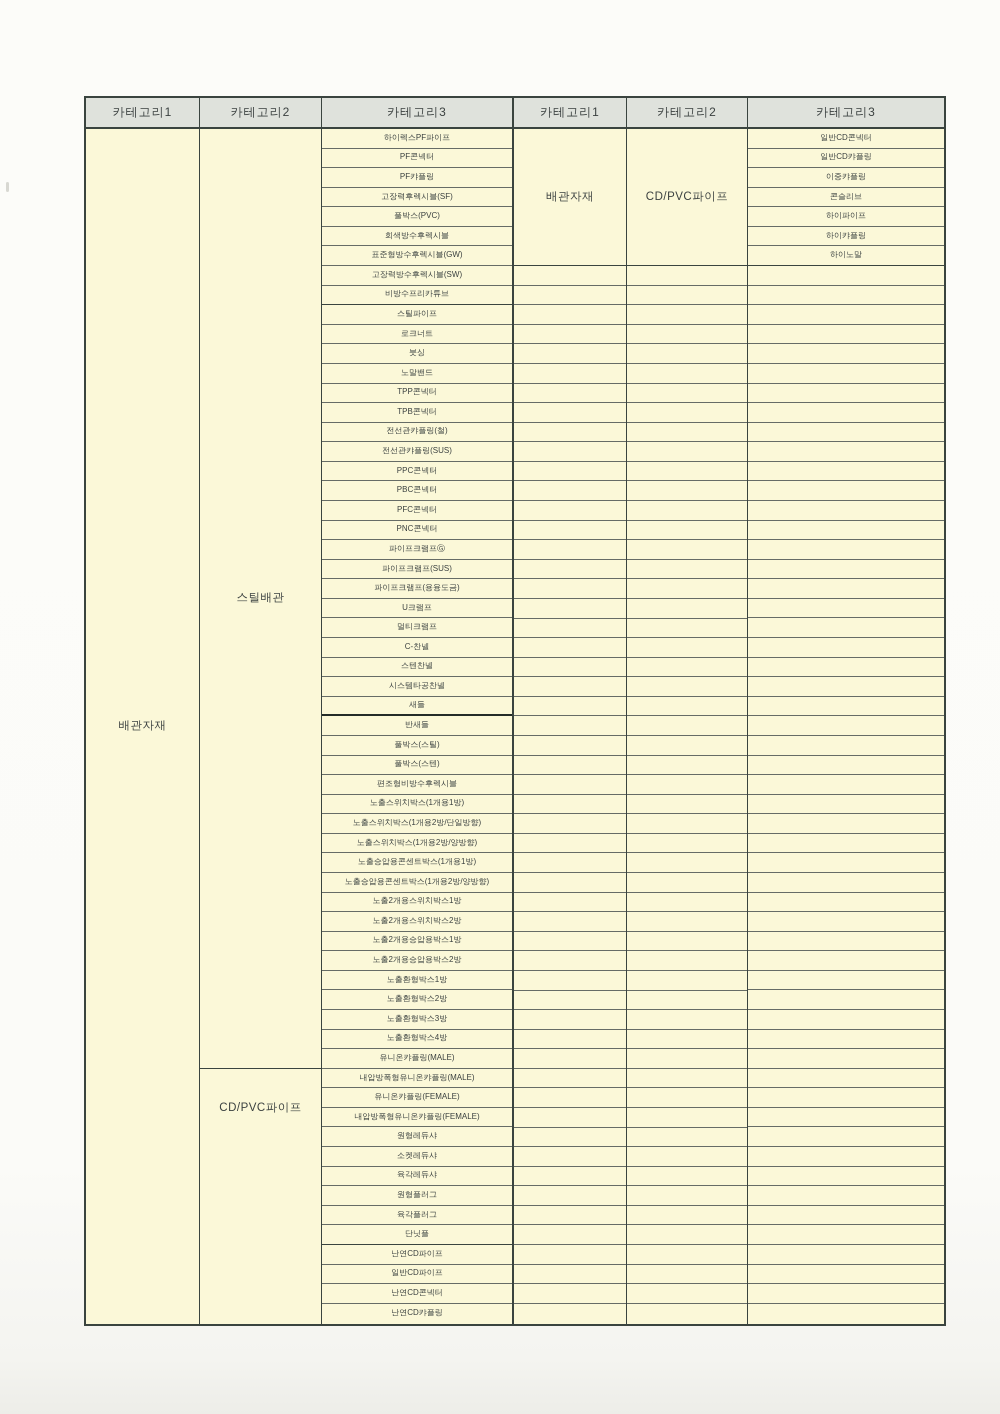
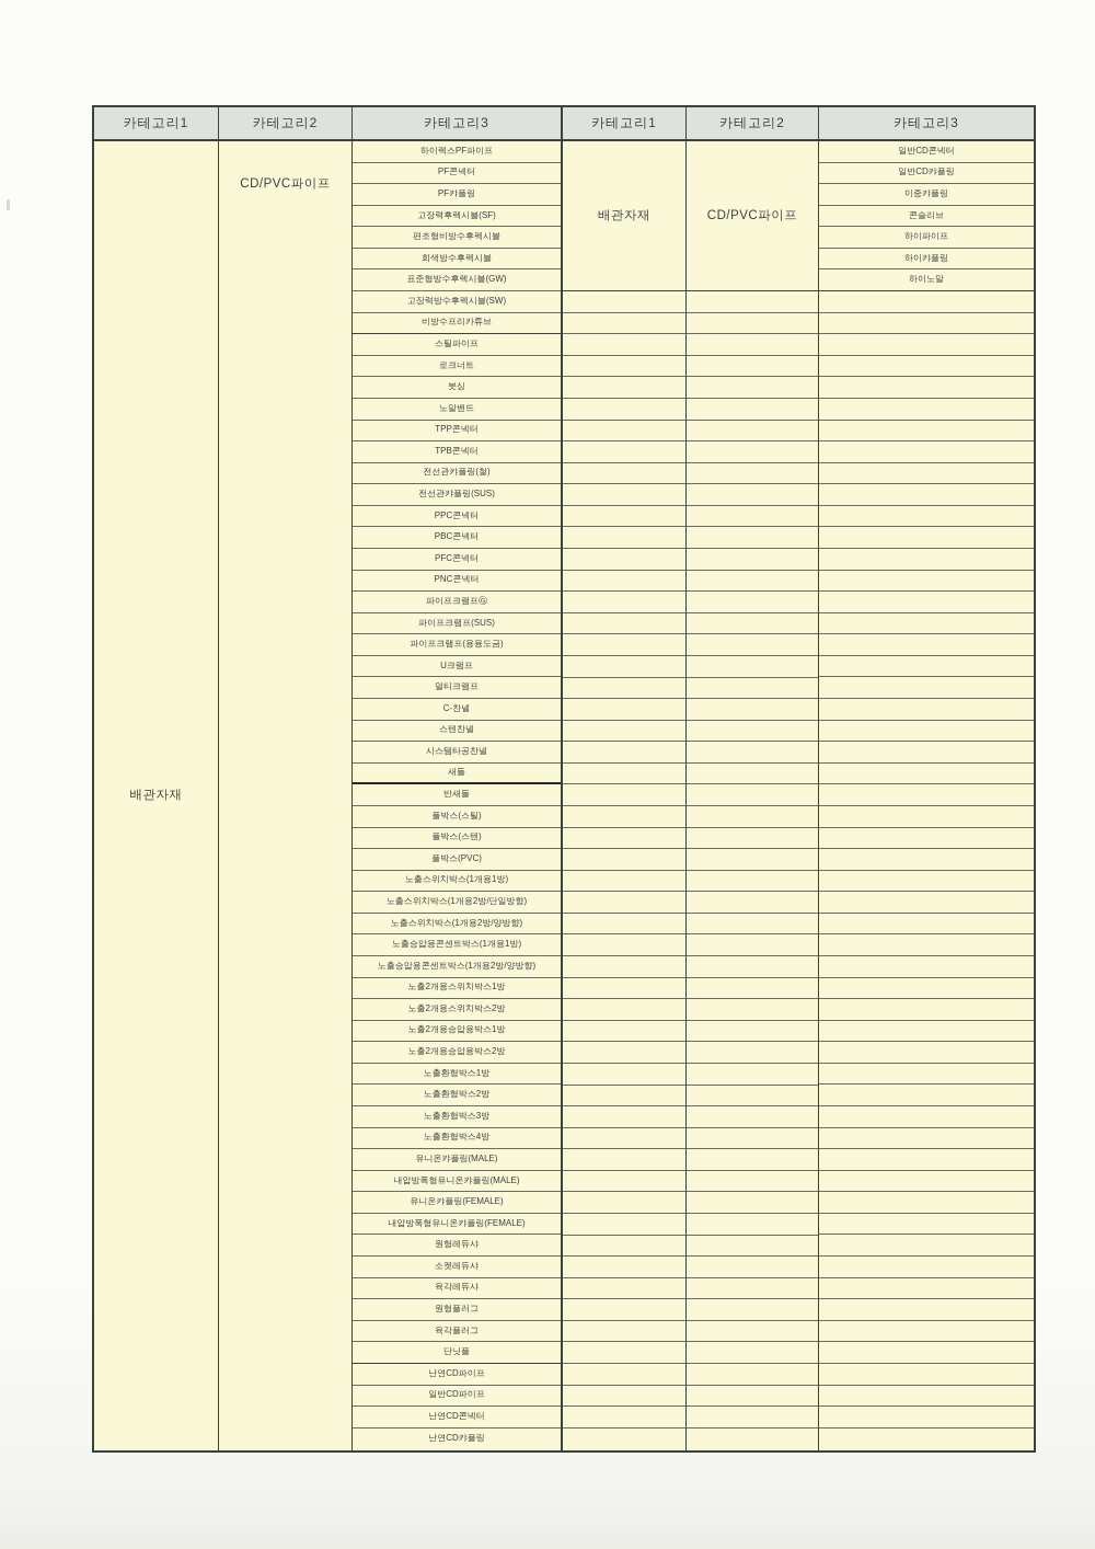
  카테고리1
  카테고리2
  카테고리3
  카테고리1
  카테고리2
  카테고리3
  배관자재
- 스틸배관
  CD/PVC파이프
  하이렉스PF파이프
  PF콘넥터
  PF캬플링
  고장력후렉시블(SF)
- 풀박스(PVC)
+ 편조형비방수후렉시블
  회색방수후렉시블
  표준형방수후렉시블(GW)
  고장력방수후렉시블(SW)
  비방수프리카튜브
  스틸파이프
  로크너트
  붓싱
  노말밴드
  TPP콘넥터
  TPB콘넥터
  전선관캬플링(철)
  전선관캬플링(SUS)
  PPC콘넥터
  PBC콘넥터
  PFC콘넥터
  PNC콘넥터
  파이프크램프Ⓖ
  파이프크램프(SUS)
  파이프크램프(용융도금)
  U크램프
  멀티크램프
  C-찬넬
  스텐찬넬
  시스템타공찬넬
  새들
  반새들
  풀박스(스틸)
  풀박스(스텐)
- 편조형비방수후렉시블
+ 풀박스(PVC)
  노출스위치박스(1개용1방)
  노출스위치박스(1개용2방/단일방향)
  노출스위치박스(1개용2방/양방향)
  노출승압용콘센트박스(1개용1방)
  노출승압용콘센트박스(1개용2방/양방향)
  노출2개용스위치박스1방
  노출2개용스위치박스2방
  노출2개용승압용박스1방
  노출2개용승압용박스2방
  노출환형박스1방
  노출환형박스2방
  노출환형박스3방
  노출환형박스4방
  유니온캬플링(MALE)
  내압방폭형유니온캬플링(MALE)
  유니온캬플링(FEMALE)
  내압방폭형유니온캬플링(FEMALE)
  원형레듀샤
  소켓레듀샤
  육각레듀샤
  원형플러그
  육각플러그
  단닛플
  난연CD파이프
  일반CD파이프
  난연CD콘넥터
  난연CD캬플링
  배관자재
  CD/PVC파이프
  일반CD콘넥터
  일반CD캬플링
  이중캬플링
  콘슬리브
  하이파이프
  하이캬플링
  하이노말
